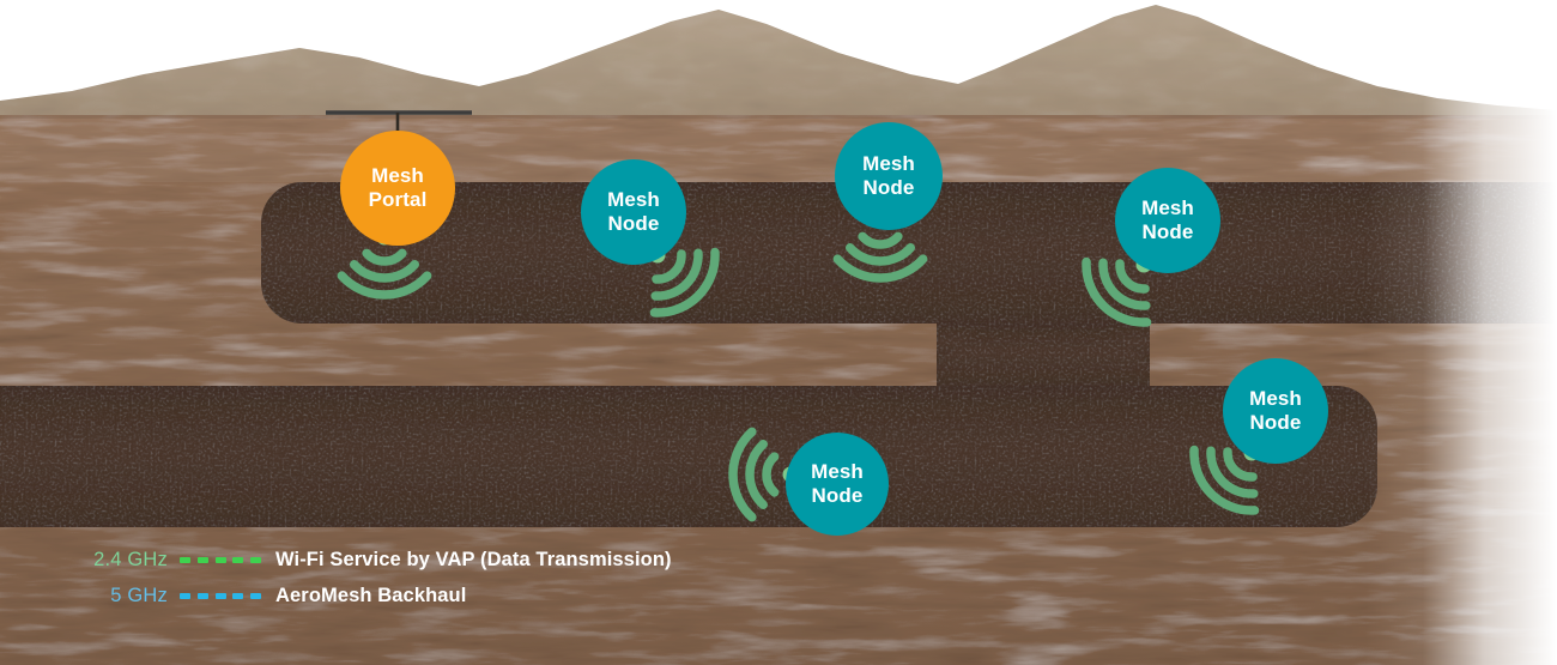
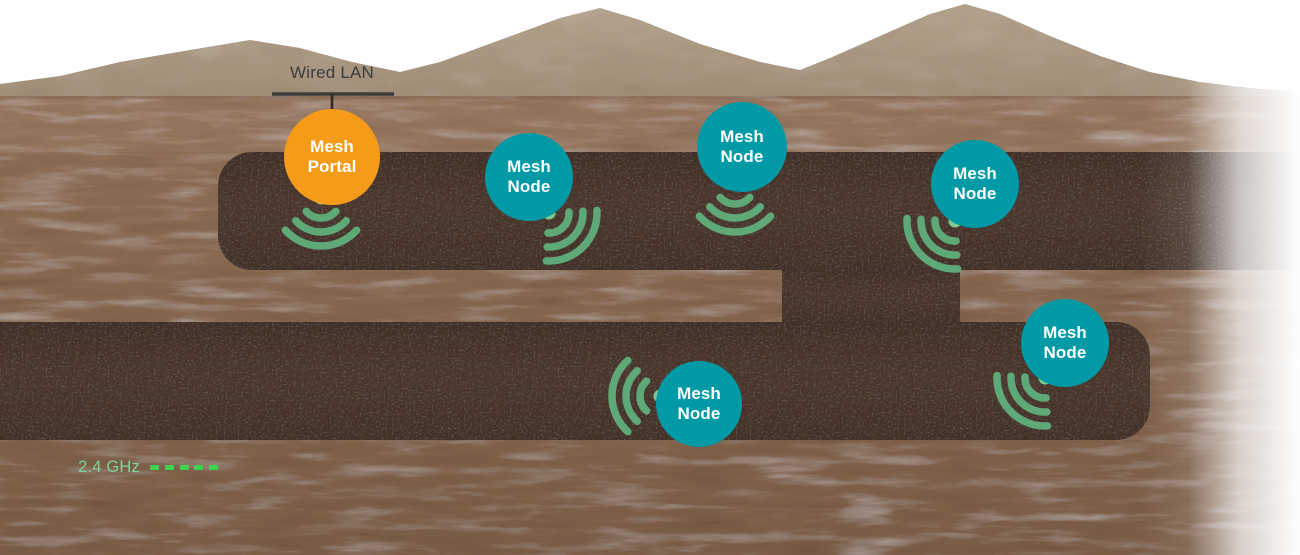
  Mesh
  Portal
  Mesh
  Node
  Mesh
  Node
  Mesh
  Node
  Mesh
  Node
  Mesh
  Node
+ Wired LAN
  2.4 GHz
- Wi-Fi Service by VAP (Data Transmission)
- 5 GHz
- AeroMesh Backhaul
